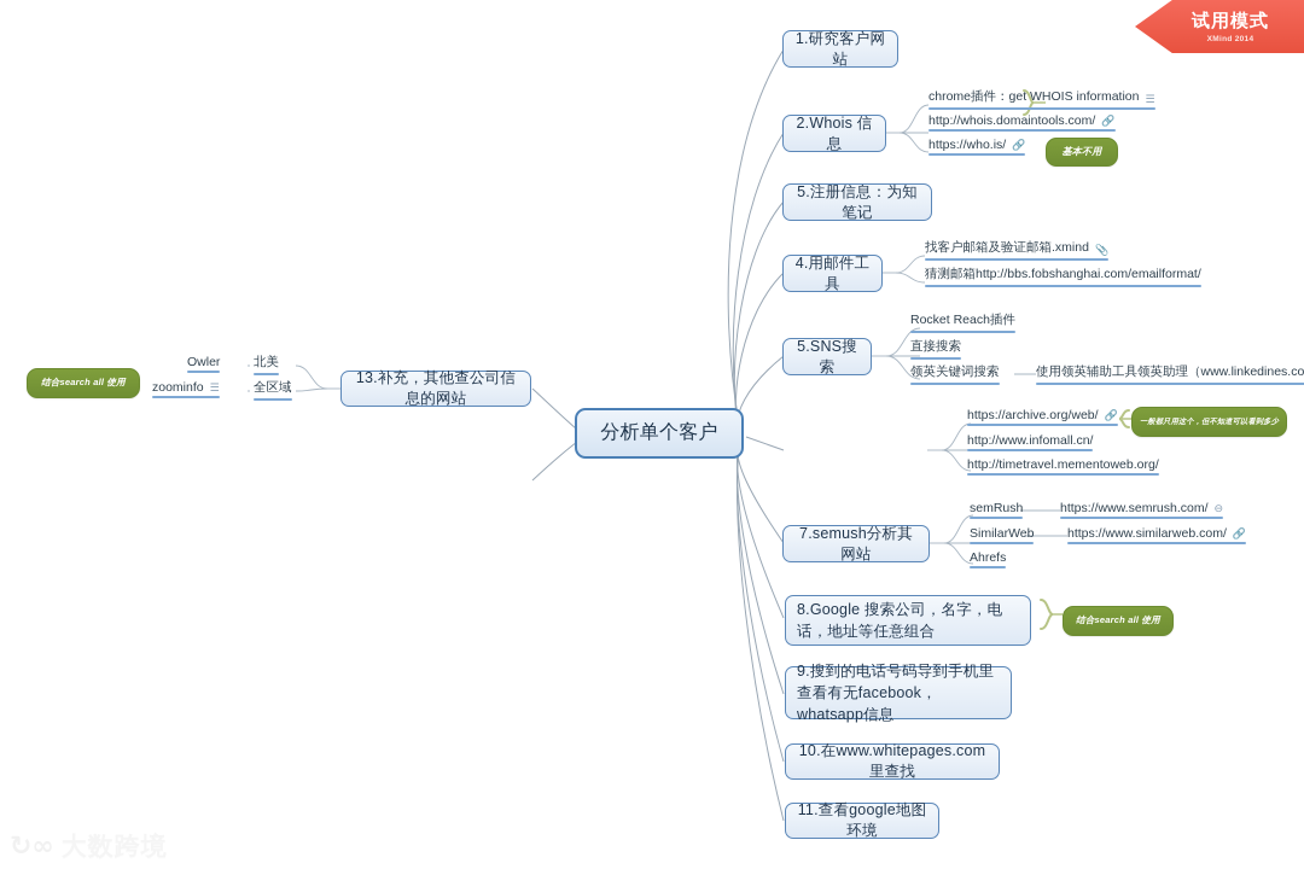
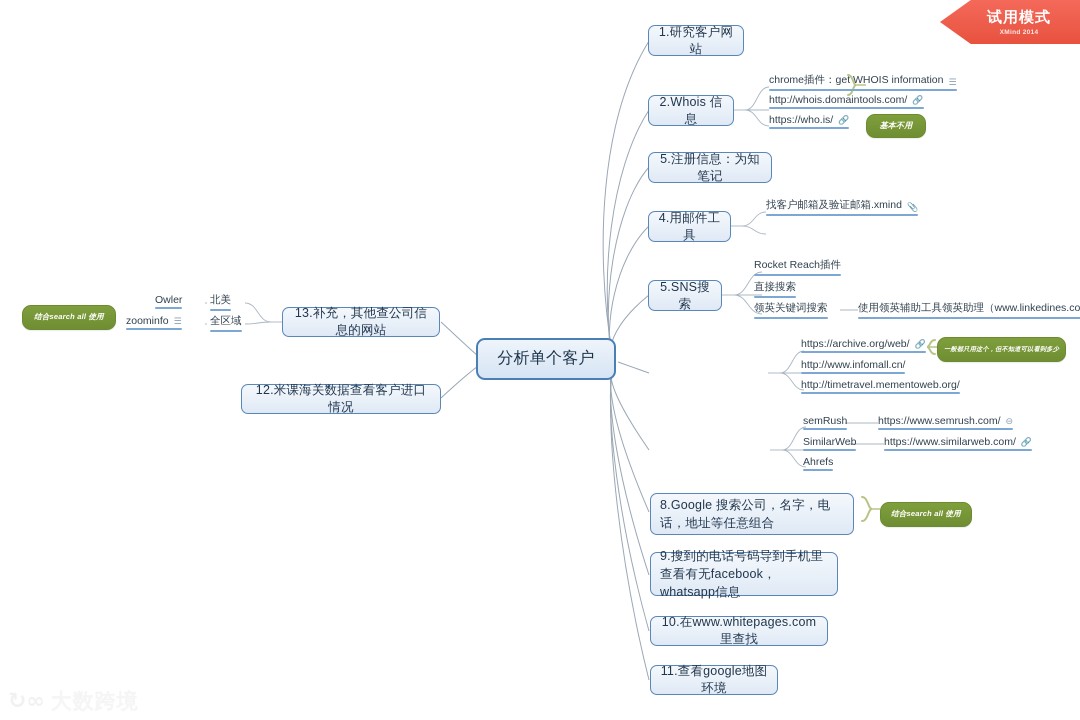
  分析单个客户
  1.研究客户网站
  2.Whois 信息
  5.注册信息：为知笔记
  4.用邮件工具
  5.SNS搜索
- 7.semush分析其网站
  8.Google 搜索公司，名字，电话，地址等任意组合
  9.搜到的电话号码导到手机里查看有无facebook，whatsapp信息
  10.在www.whitepages.com里查找
  11.查看google地图环境
  13.补充，其他查公司信息的网站
+ 12.米课海关数据查看客户进口情况
  chrome插件：get WHOIS information
  ☰
  http://whois.domaintools.com/
  🔗
  https://who.is/
  🔗
  找客户邮箱及验证邮箱.xmind
  📎
- 猜测邮箱http://bbs.fobshanghai.com/emailformat/
  Rocket Reach插件
  直接搜索
  领英关键词搜索
  使用领英辅助工具领英助理（www.linkedines.co
  https://archive.org/web/
  🔗
  http://www.infomall.cn/
  http://timetravel.mementoweb.org/
  semRush
  SimilarWeb
  Ahrefs
  https://www.semrush.com/
  ⊖
  https://www.similarweb.com/
  🔗
  Owler
  zoominfo
  ☰
  北美
  全区域
  结合search all 使用
  基本不用
  结合search all 使用
  试用模式
